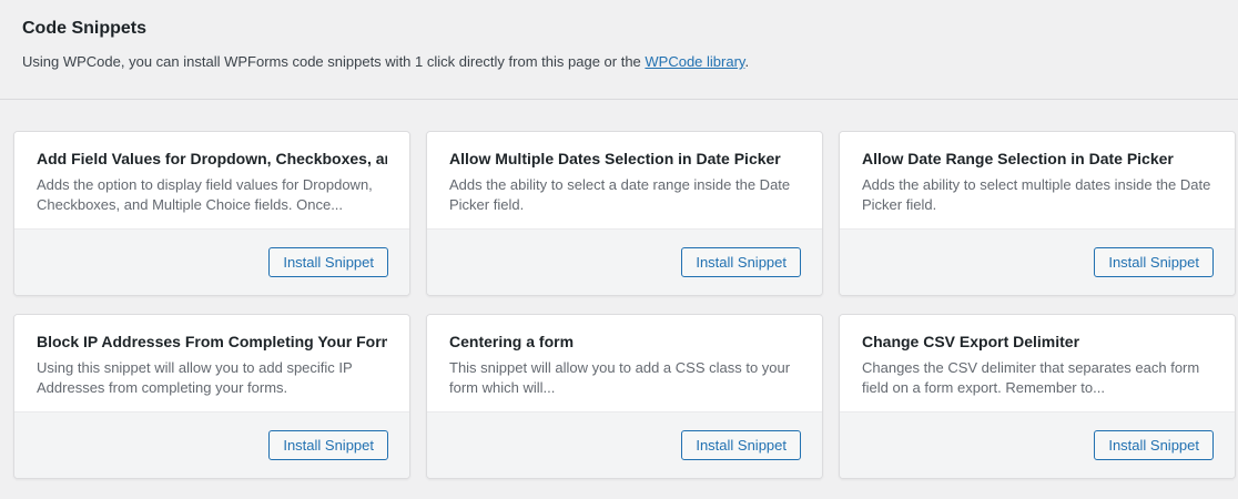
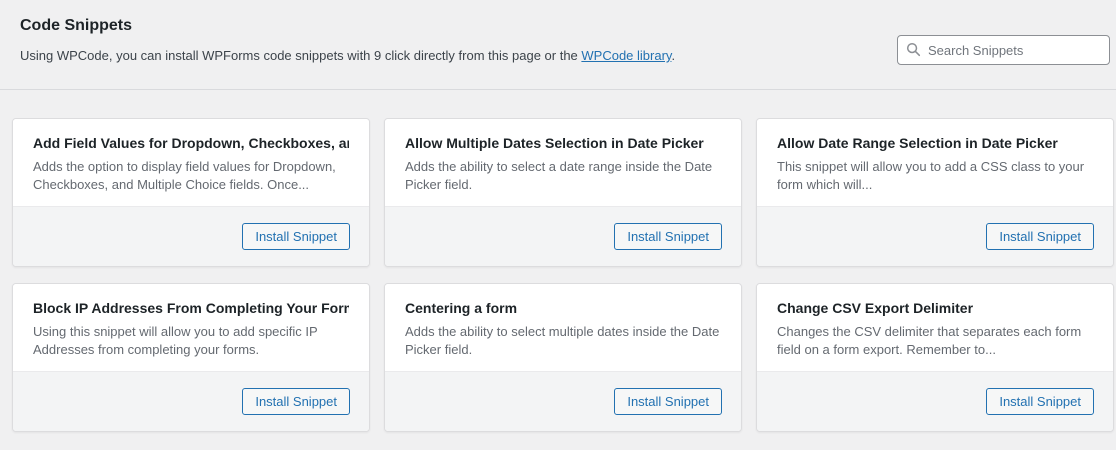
  Code Snippets
- Using WPCode, you can install WPForms code snippets with 1 click directly from this page or the WPCode library.
+ Using WPCode, you can install WPForms code snippets with 9 click directly from this page or the WPCode library.
+ Search Snippets
  Add Field Values for Dropdown, Checkboxes, a
  Adds the option to display field values for Dropdown, Checkboxes, and Multiple Choice fields. Once...
  Install Snippet
  Allow Multiple Dates Selection in Date Picker
  Adds the ability to select a date range inside the Date Picker field.
  Install Snippet
  Allow Date Range Selection in Date Picker
- Adds the ability to select multiple dates inside the Date Picker field.
+ This snippet will allow you to add a CSS class to your form which will...
  Install Snippet
  Block IP Addresses From Completing Your For
  Using this snippet will allow you to add specific IP Addresses from completing your forms.
  Install Snippet
  Centering a form
- This snippet will allow you to add a CSS class to your form which will...
+ Adds the ability to select multiple dates inside the Date Picker field.
  Install Snippet
  Change CSV Export Delimiter
  Changes the CSV delimiter that separates each form field on a form export. Remember to...
  Install Snippet
